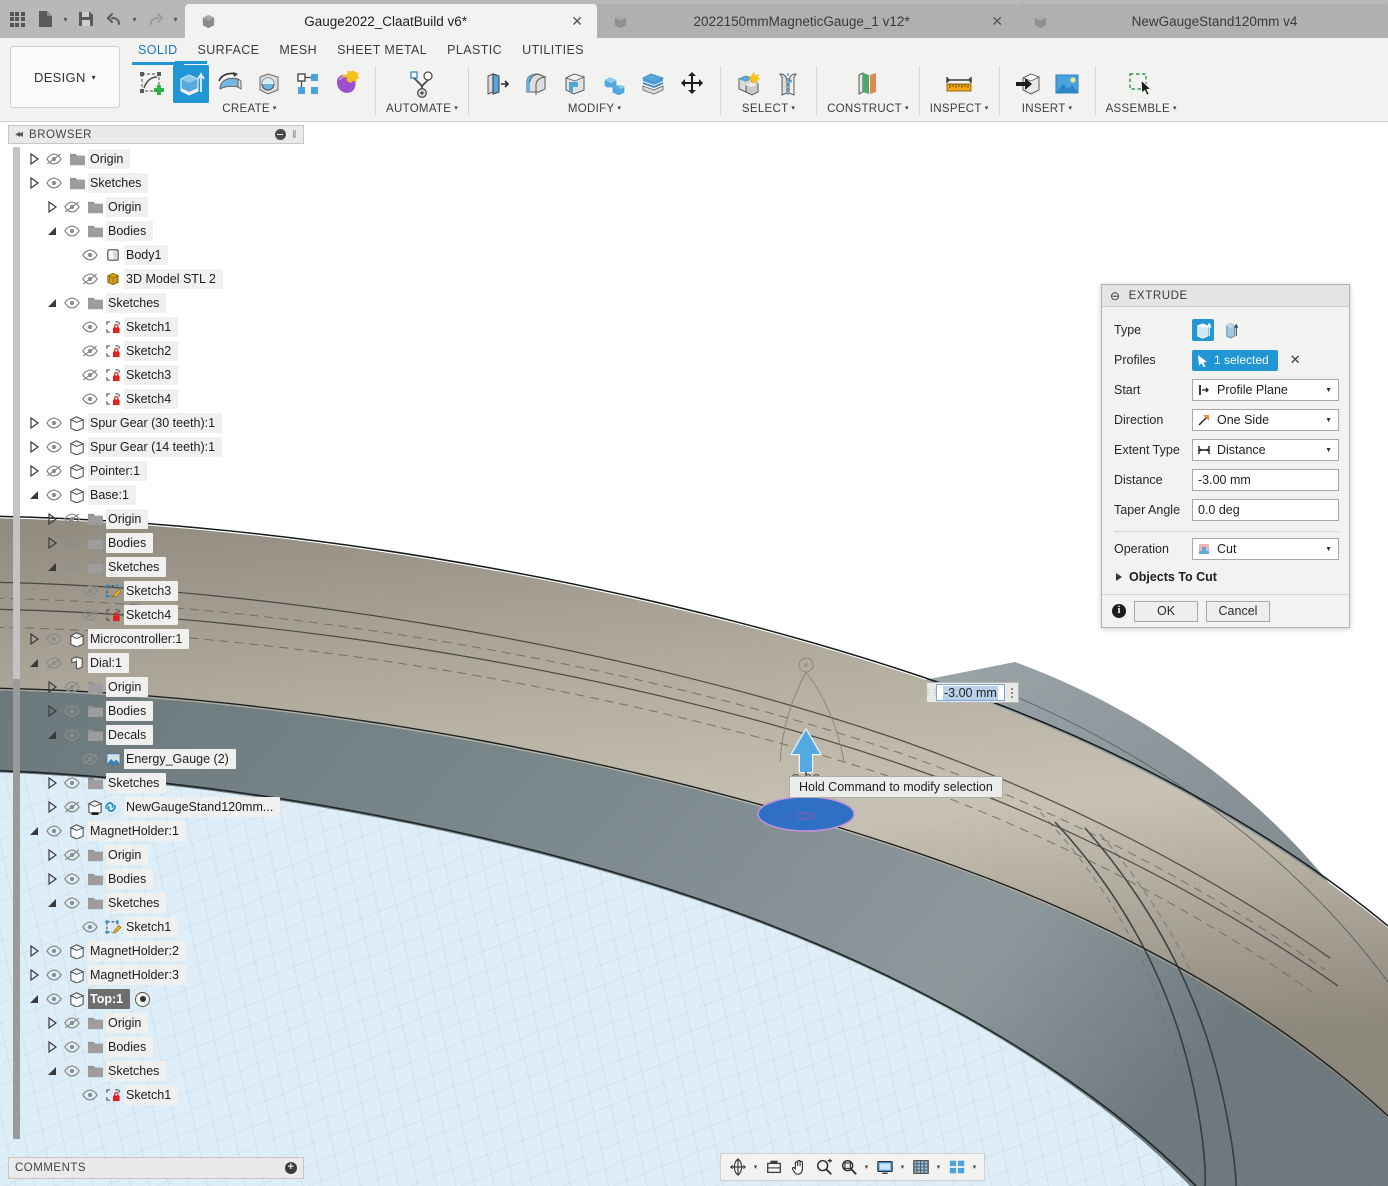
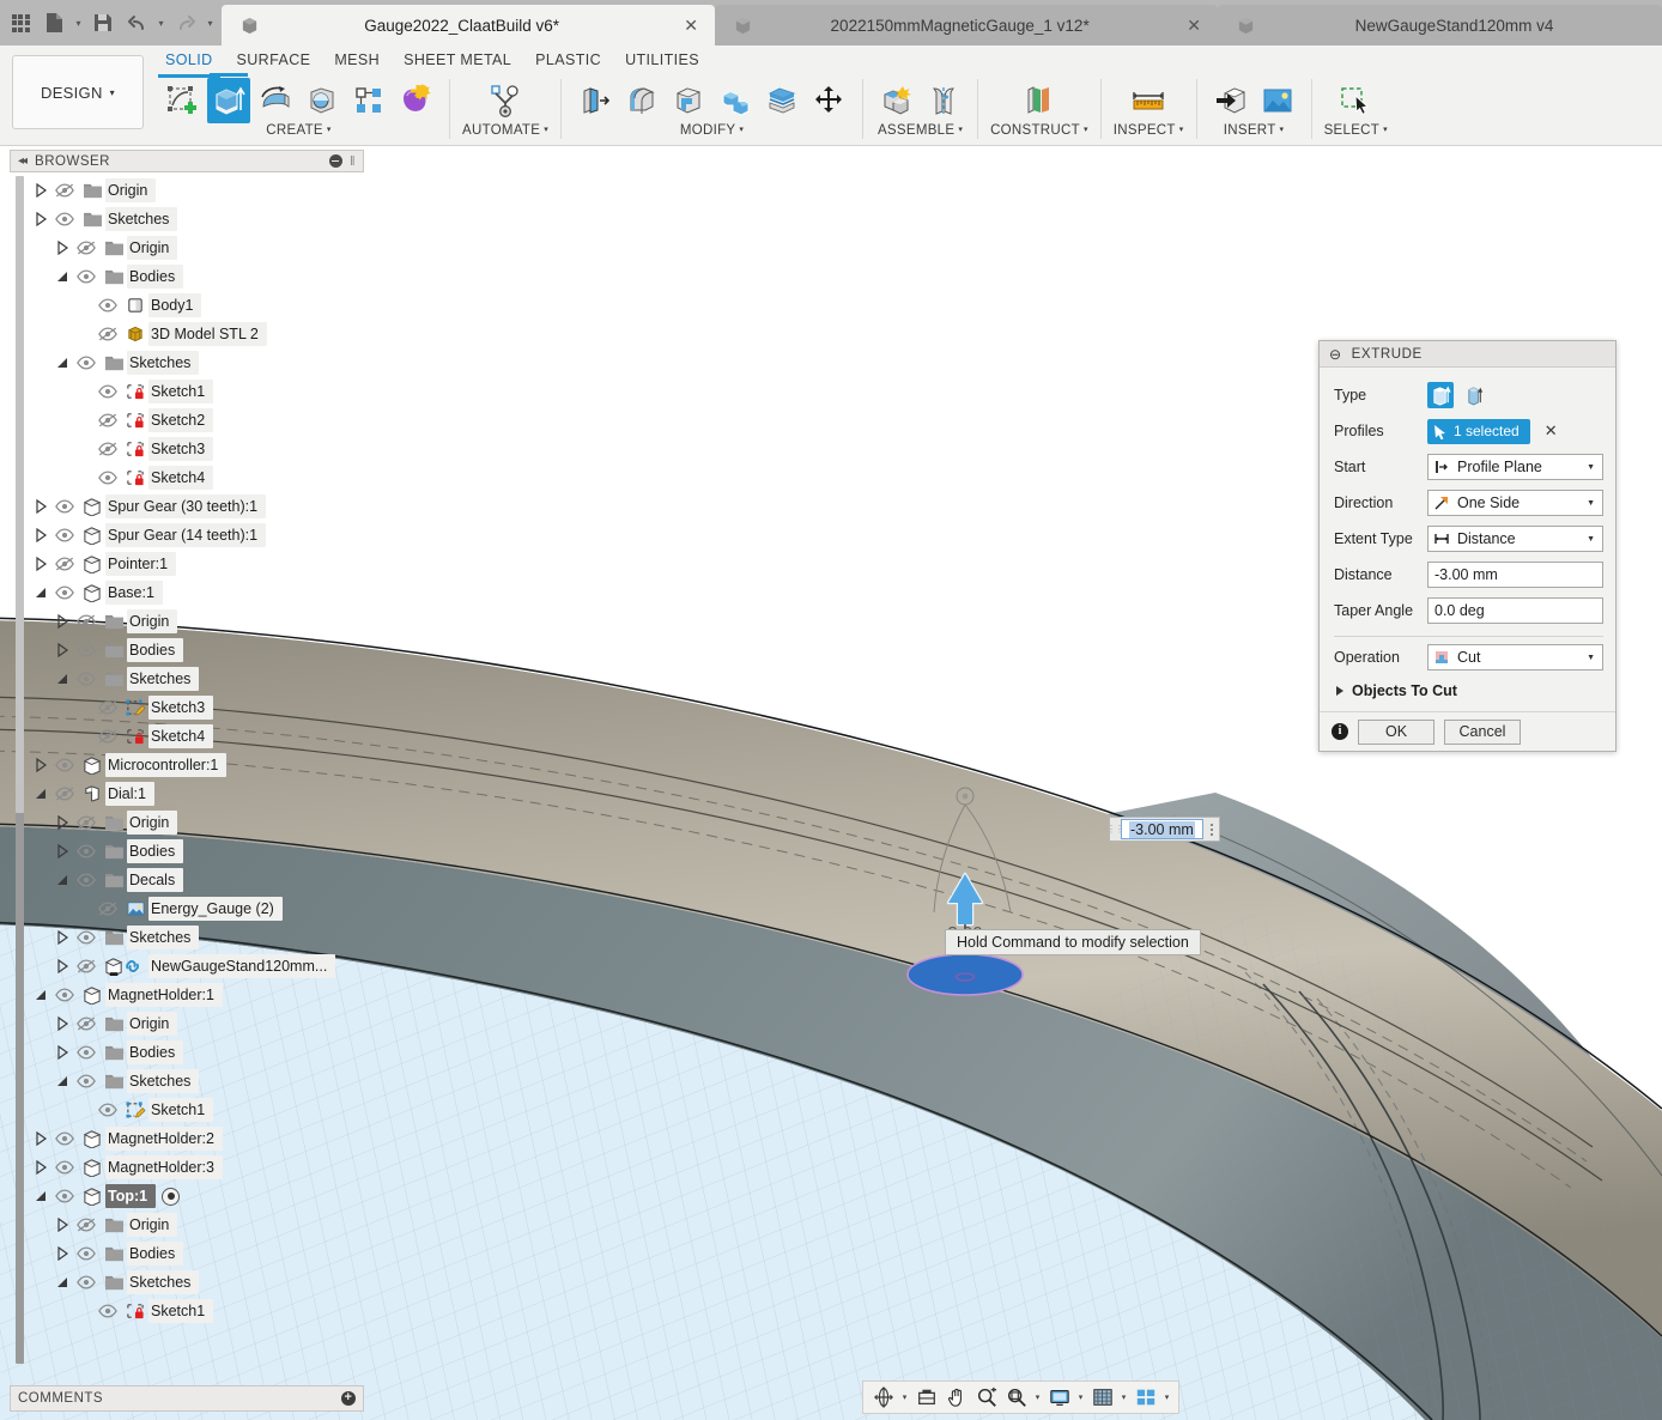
  ▾
  ▾
  ▾
  Gauge2022_ClaatBuild v6*
  ✕
  2022150mmMagneticGauge_1 v12*
  ✕
  NewGaugeStand120mm v4
  DESIGN
  ▾
  SOLID
  SURFACE
  MESH
  SHEET METAL
  PLASTIC
  UTILITIES
  CREATE
  AUTOMATE
  MODIFY
- SELECT
+ ASSEMBLE
  CONSTRUCT
  INSPECT
  INSERT
- ASSEMBLE
+ SELECT
  ◂◂
  BROWSER
  ‖
  Origin
  Sketches
  Origin
  Bodies
  Body1
  3D Model STL 2
  Sketches
  Sketch1
  Sketch2
  Sketch3
  Sketch4
  Spur Gear (30 teeth):1
  Spur Gear (14 teeth):1
  Pointer:1
  Base:1
  Origin
  Bodies
  Sketches
  Sketch3
  Sketch4
  Microcontroller:1
  Dial:1
  Origin
  Bodies
  Decals
  Energy_Gauge (2)
  Sketches
  NewGaugeStand120mm...
  MagnetHolder:1
  Origin
  Bodies
  Sketches
  Sketch1
  MagnetHolder:2
  MagnetHolder:3
  Top:1
  Origin
  Bodies
  Sketches
  Sketch1
  COMMENTS
  +
  ⊖
  EXTRUDE
  Type
  Profiles
  1 selected
  ✕
  Start
  Profile Plane
  Direction
  One Side
  Extent Type
  Distance
  Distance
  -3.00 mm
  Taper Angle
  0.0 deg
  Operation
  Cut
  Objects To Cut
  i
  OK
  Cancel
  ⋮⋮
  -3.00 mm
  Hold Command to modify selection
